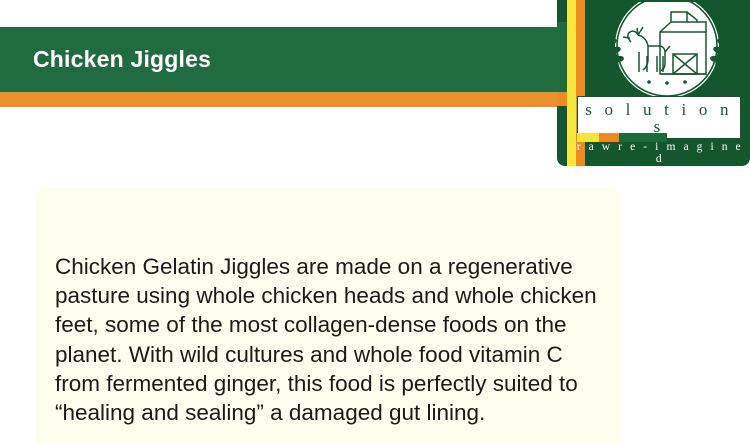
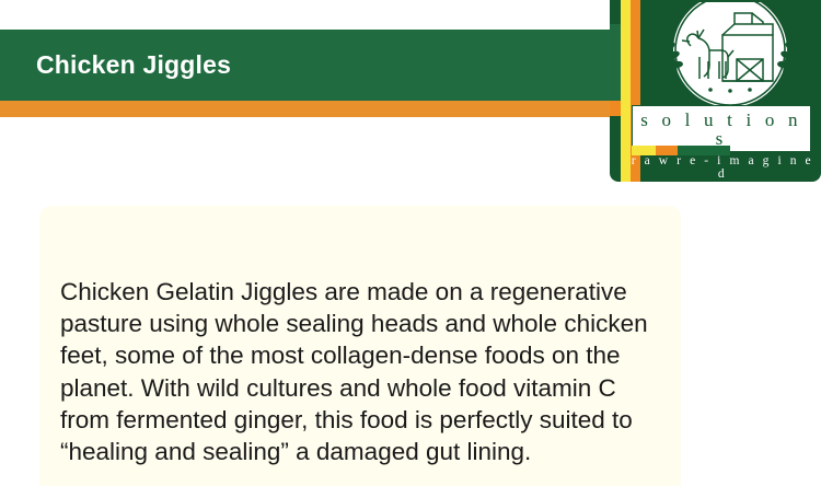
  Chicken Jiggles
  s o l u t i o n s
  PET PRODUCTS
  r a w r e - i m a g i n e d
- Chicken Gelatin Jiggles are made on a regenerative pasture using whole chicken heads and whole chicken feet, some of the most collagen-dense foods on the planet. With wild cultures and whole food vitamin C from fermented ginger, this food is perfectly suited to “healing and sealing” a damaged gut lining.
+ Chicken Gelatin Jiggles are made on a regenerative pasture using whole sealing heads and whole chicken feet, some of the most collagen-dense foods on the planet. With wild cultures and whole food vitamin C from fermented ginger, this food is perfectly suited to “healing and sealing” a damaged gut lining.
